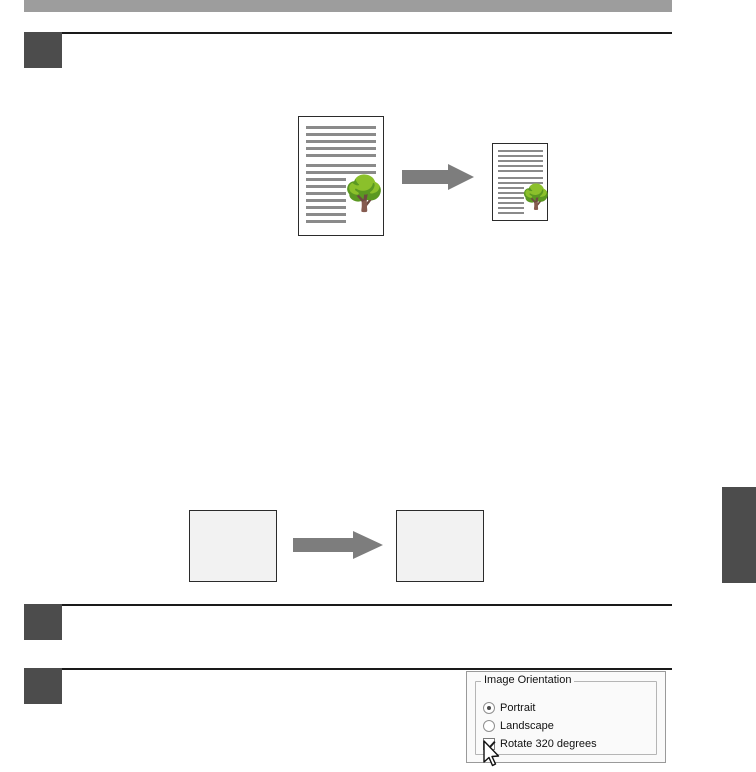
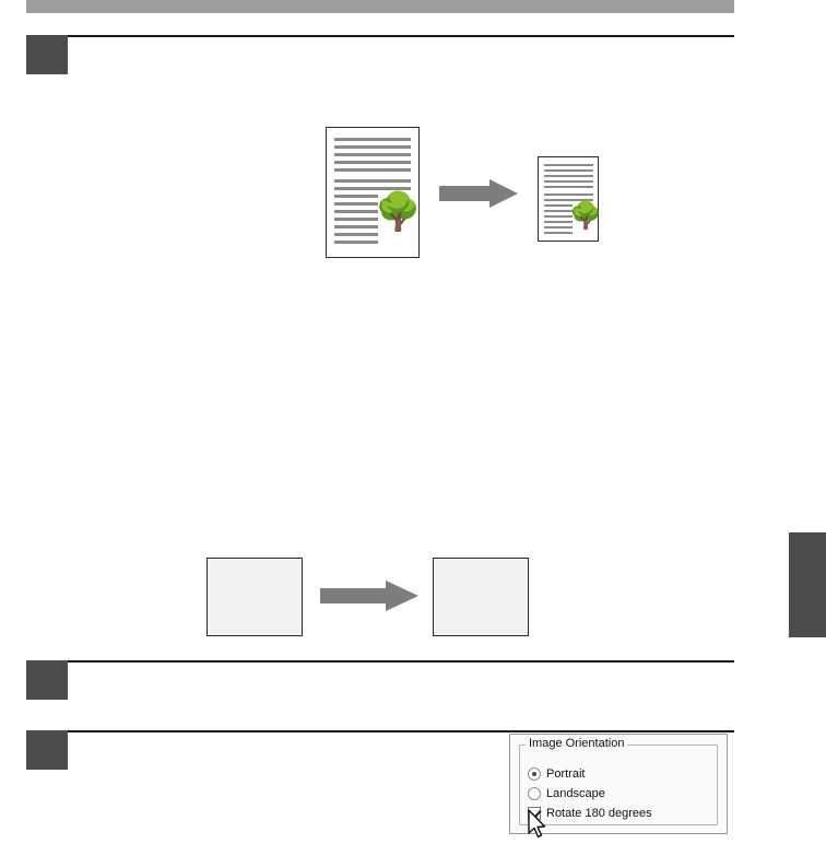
  🌳
  🌳
  Image Orientation
  Portrait
  Landscape
- Rotate 320 degrees
+ Rotate 180 degrees
